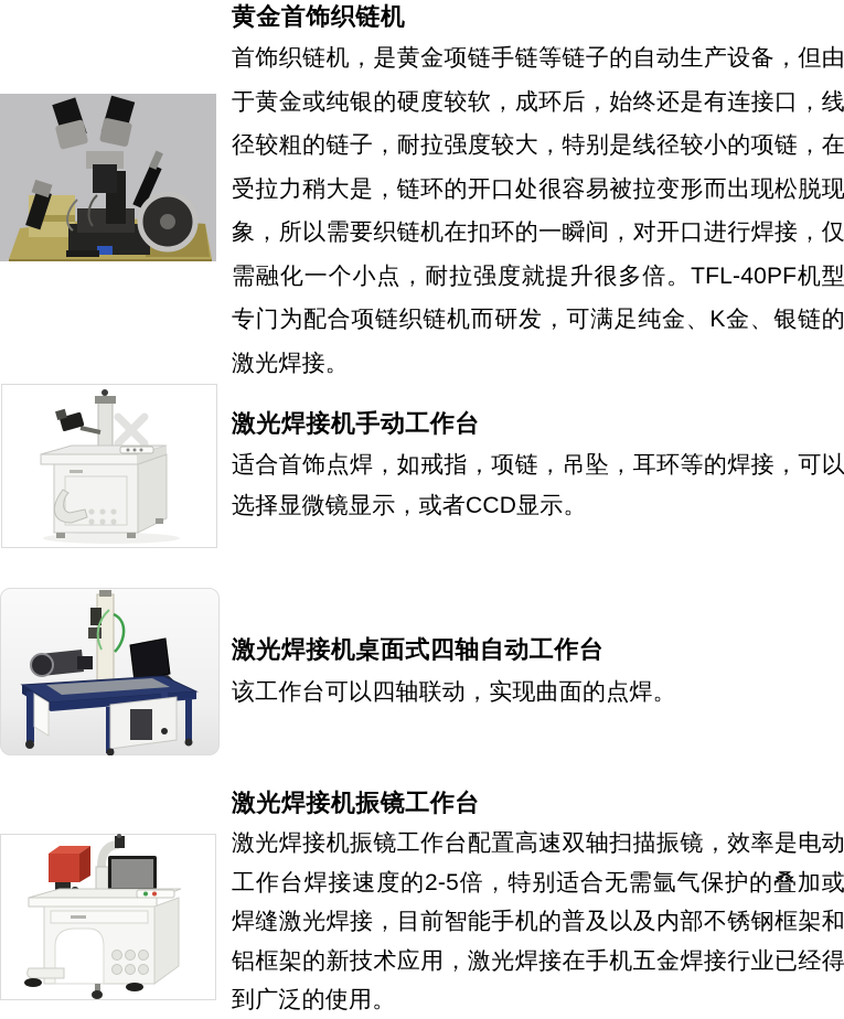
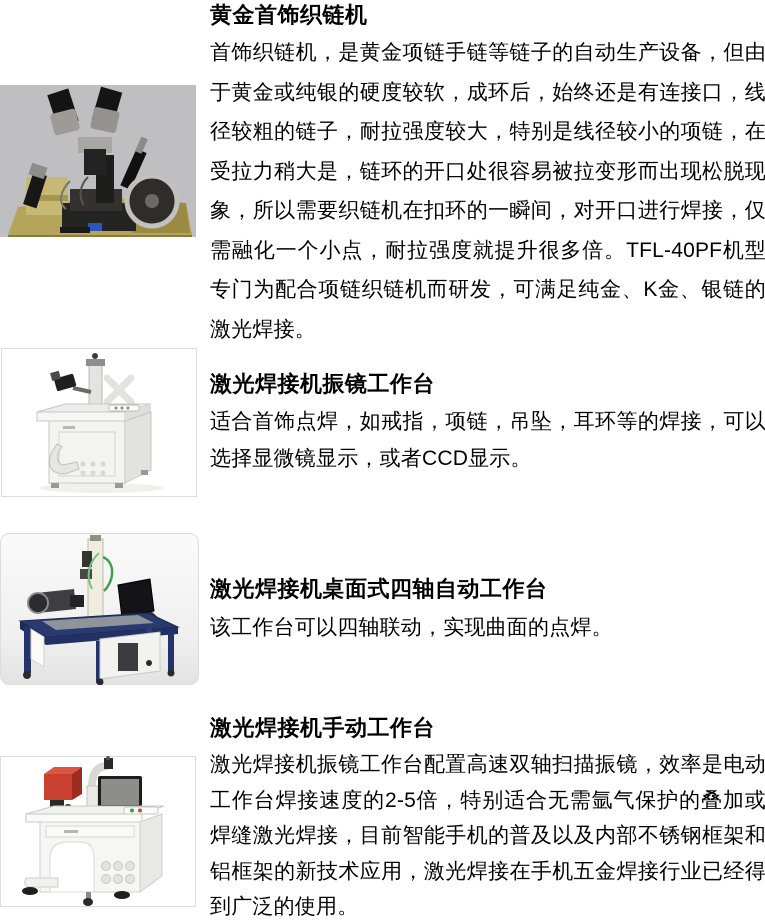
  黄金首饰织链机
  首饰织链机，是黄金项链手链等链子的自动生产设备，但由于黄金或纯银的硬度较软，成环后，始终还是有连接口，线径较粗的链子，耐拉强度较大，特别是线径较小的项链，在受拉力稍大是，链环的开口处很容易被拉变形而出现松脱现象，所以需要织链机在扣环的一瞬间，对开口进行焊接，仅需融化一个小点，耐拉强度就提升很多倍。TFL-40PF机型专门为配合项链织链机而研发，可满足纯金、K金、银链的激光焊接。
- 激光焊接机手动工作台
+ 激光焊接机振镜工作台
  适合首饰点焊，如戒指，项链，吊坠，耳环等的焊接，可以选择显微镜显示，或者CCD显示。
  激光焊接机桌面式四轴自动工作台
  该工作台可以四轴联动，实现曲面的点焊。
- 激光焊接机振镜工作台
+ 激光焊接机手动工作台
  激光焊接机振镜工作台配置高速双轴扫描振镜，效率是电动工作台焊接速度的2-5倍，特别适合无需氩气保护的叠加或焊缝激光焊接，目前智能手机的普及以及内部不锈钢框架和铝框架的新技术应用，激光焊接在手机五金焊接行业已经得到广泛的使用。
